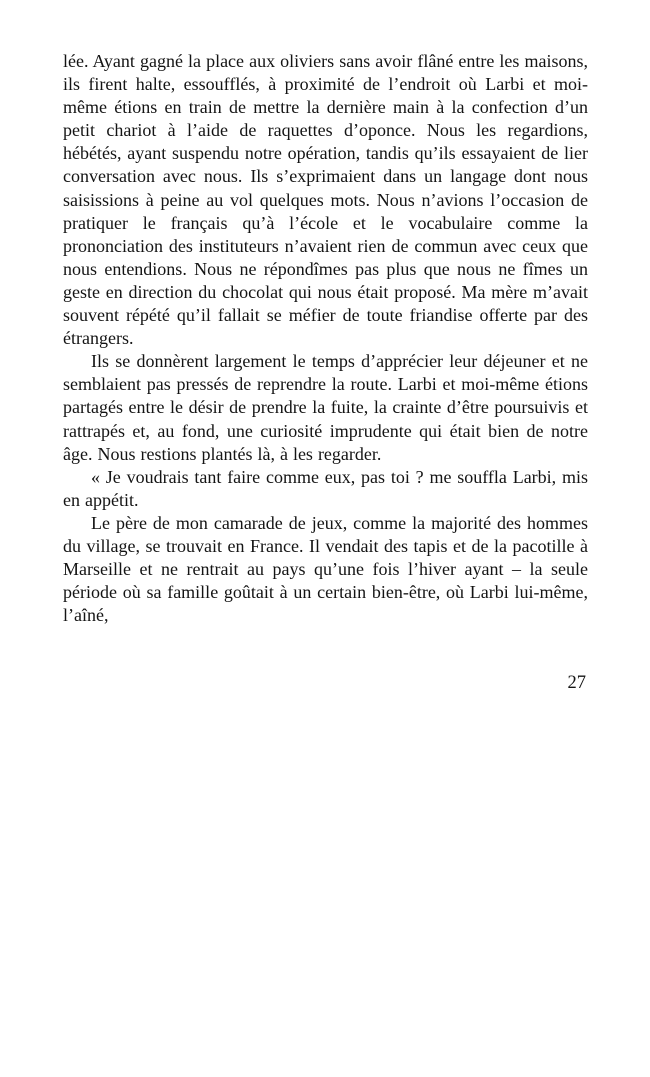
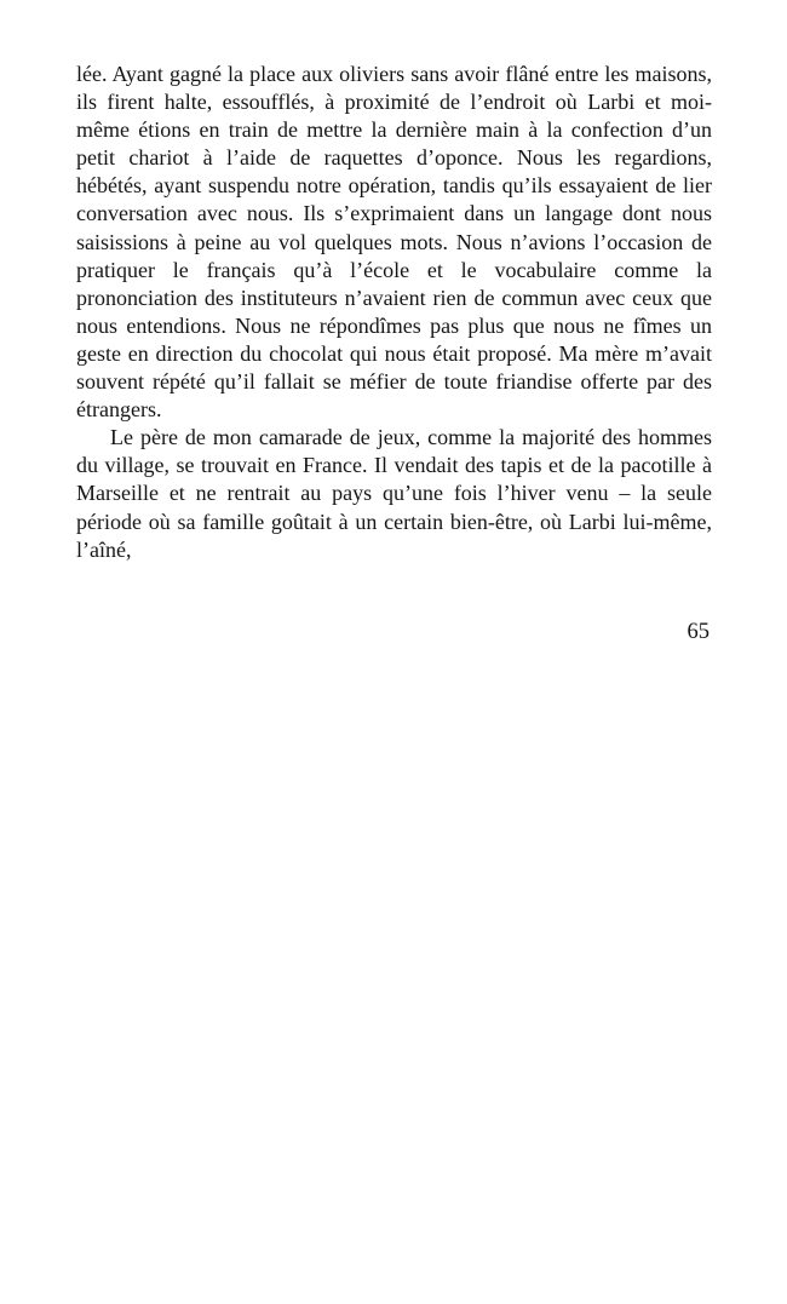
  lée. Ayant gagné la place aux oliviers sans avoir flâné entre les maisons, ils firent halte, essoufflés, à proximité de l’endroit où Larbi et moi-même étions en train de mettre la dernière main à la confection d’un petit chariot à l’aide de raquettes d’oponce. Nous les regardions, hébétés, ayant suspendu notre opération, tandis qu’ils essayaient de lier conversation avec nous. Ils s’exprimaient dans un langage dont nous saisissions à peine au vol quelques mots. Nous n’avions l’occasion de pratiquer le français qu’à l’école et le vocabulaire comme la prononciation des instituteurs n’avaient rien de commun avec ceux que nous entendions. Nous ne répondîmes pas plus que nous ne fîmes un geste en direction du chocolat qui nous était proposé. Ma mère m’avait souvent répété qu’il fallait se méfier de toute friandise offerte par des étrangers.
- Ils se donnèrent largement le temps d’apprécier leur déjeuner et ne semblaient pas pressés de reprendre la route. Larbi et moi-même étions partagés entre le désir de prendre la fuite, la crainte d’être poursuivis et rattrapés et, au fond, une curiosité imprudente qui était bien de notre âge. Nous restions plantés là, à les regarder.
- « Je voudrais tant faire comme eux, pas toi ? me souffla Larbi, mis en appétit.
- Le père de mon camarade de jeux, comme la majorité des hommes du village, se trouvait en France. Il vendait des tapis et de la pacotille à Marseille et ne rentrait au pays qu’une fois l’hiver ayant – la seule période où sa famille goûtait à un certain bien-être, où Larbi lui-même, l’aîné,
+ Le père de mon camarade de jeux, comme la majorité des hommes du village, se trouvait en France. Il vendait des tapis et de la pacotille à Marseille et ne rentrait au pays qu’une fois l’hiver venu – la seule période où sa famille goûtait à un certain bien-être, où Larbi lui-même, l’aîné,
- 27
+ 65
